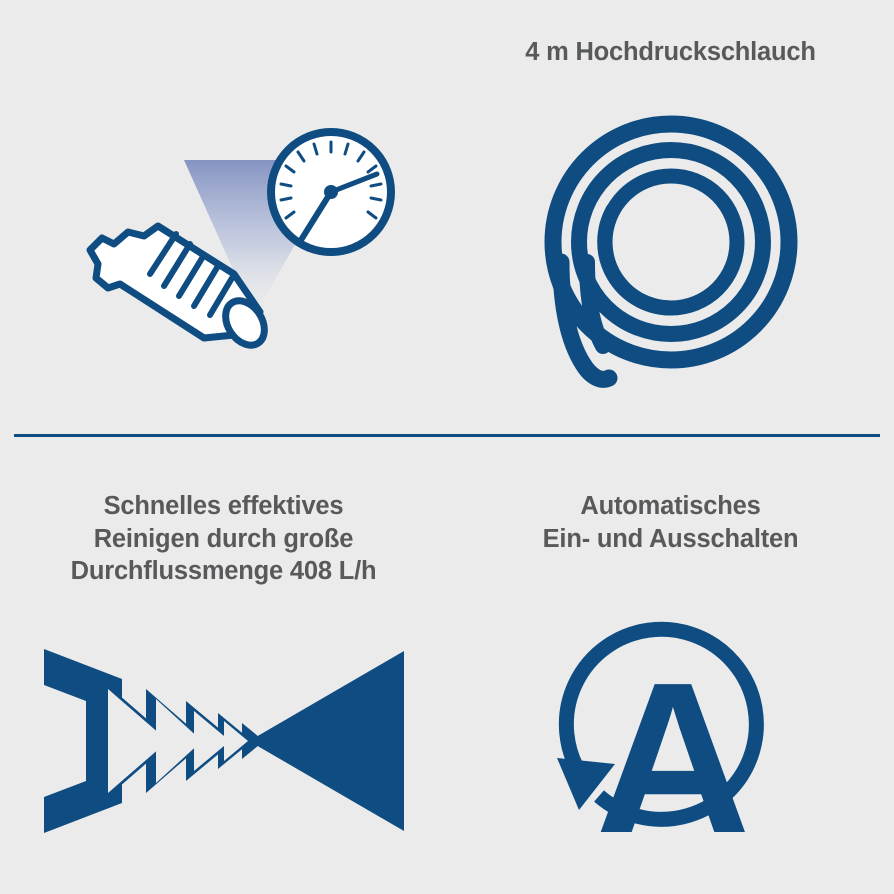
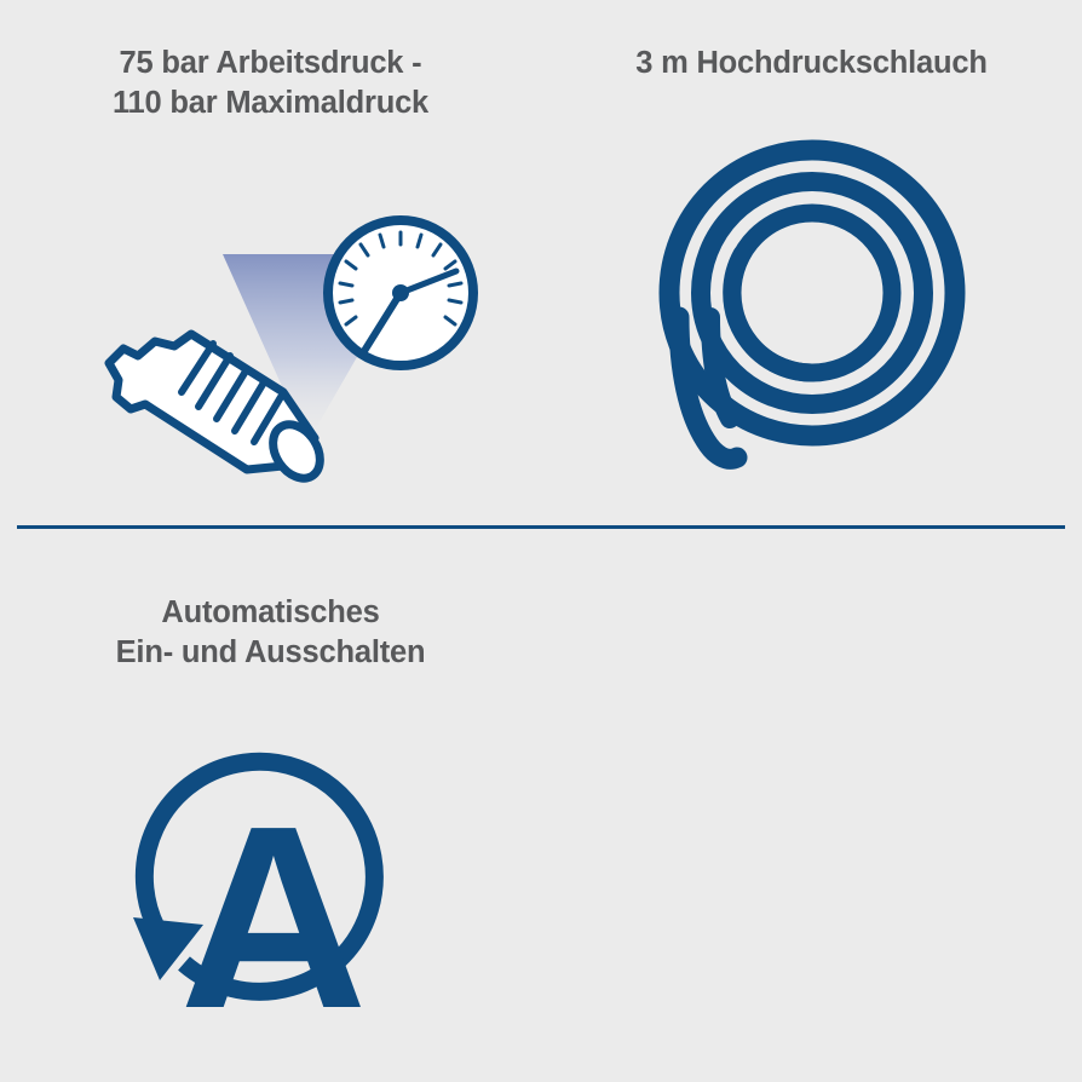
+ 75 bar Arbeitsdruck -
+ 110 bar Maximaldruck
- 4 m Hochdruckschlauch
+ 3 m Hochdruckschlauch
- Schnelles effektives
- Reinigen durch große
- Durchflussmenge 408 L/h
  Automatisches
  Ein- und Ausschalten
  A
